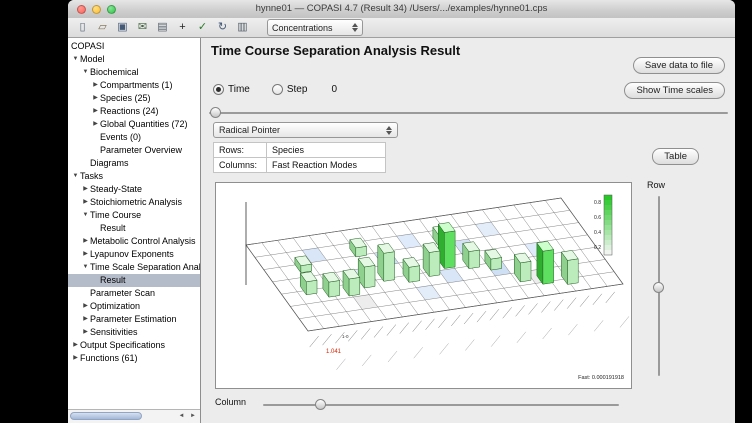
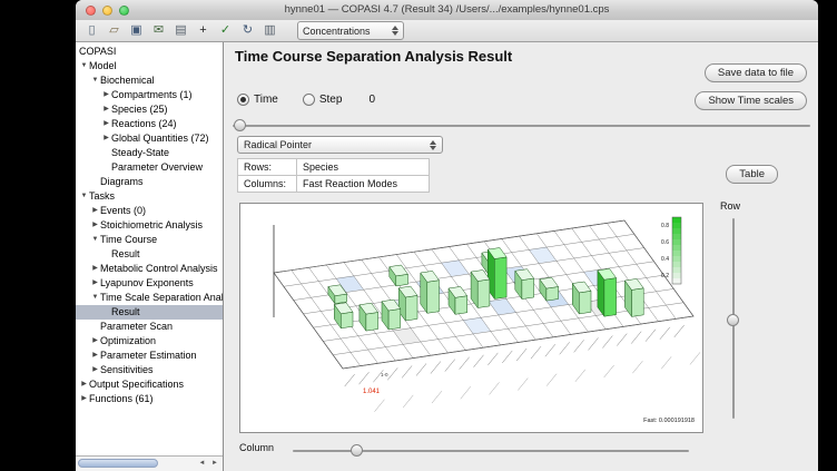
  hynne01 — COPASI 4.7 (Result 34) /Users/.../examples/hynne01.cps
  ▯
  ▱
  ▣
  ✉
  ▤
  +
  ✓
  ↻
  ▥
  Concentrations
  COPASI
  Model
  Biochemical
  Compartments (1)
  Species (25)
  Reactions (24)
  Global Quantities (72)
- Events (0)
+ Steady-State
  Parameter Overview
  Diagrams
  Tasks
- Steady-State
+ Events (0)
  Stoichiometric Analysis
  Time Course
  Result
  Metabolic Control Analysis
  Lyapunov Exponents
  Time Scale Separation Anal
  Result
  Parameter Scan
  Optimization
  Parameter Estimation
  Sensitivities
  Output Specifications
  Functions (61)
  Time Course Separation Analysis Result
  Save data to file
  Show Time scales
  Time
  Step
  0
  Radical Pointer
  Rows:	Species
  Columns:	Fast Reaction Modes
  Table
  Row
  Column
